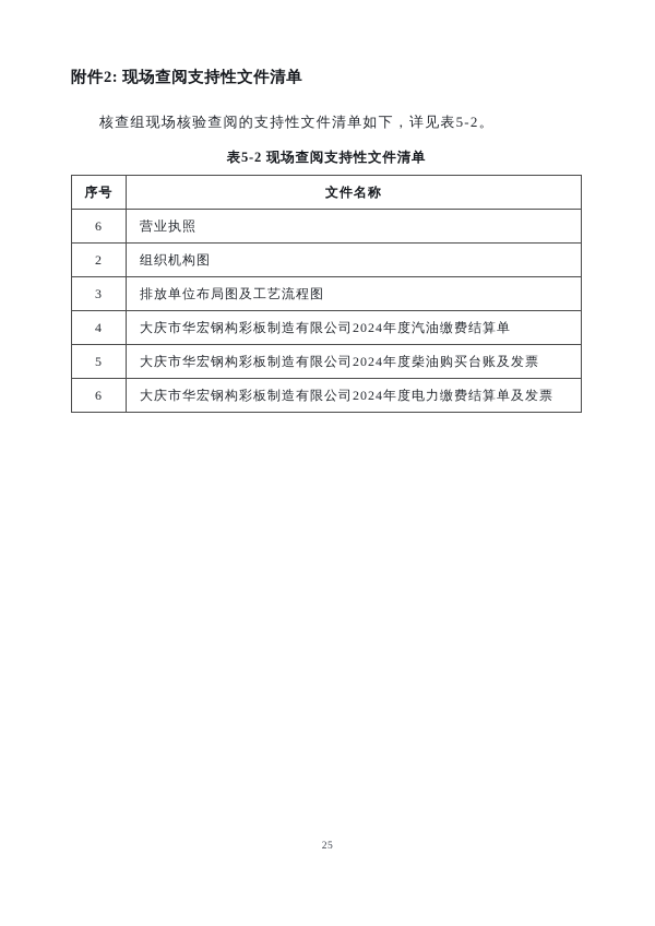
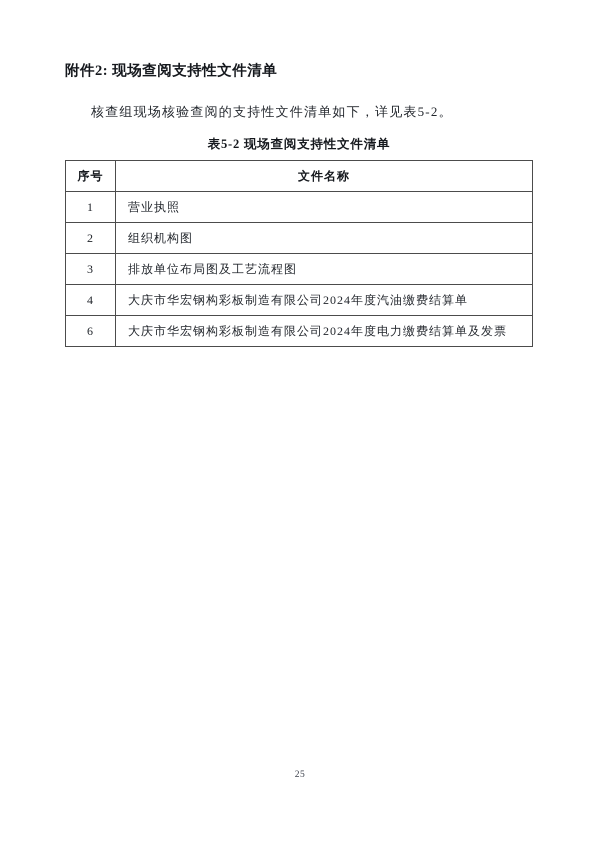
  附件2: 现场查阅支持性文件清单
  核查组现场核验查阅的支持性文件清单如下，详见表5-2。
  表5-2 现场查阅支持性文件清单
  序号	文件名称
- 6	营业执照
+ 1	营业执照
  2	组织机构图
  3	排放单位布局图及工艺流程图
  4	大庆市华宏钢构彩板制造有限公司2024年度汽油缴费结算单
- 5	大庆市华宏钢构彩板制造有限公司2024年度柴油购买台账及发票
  6	大庆市华宏钢构彩板制造有限公司2024年度电力缴费结算单及发票
  25
